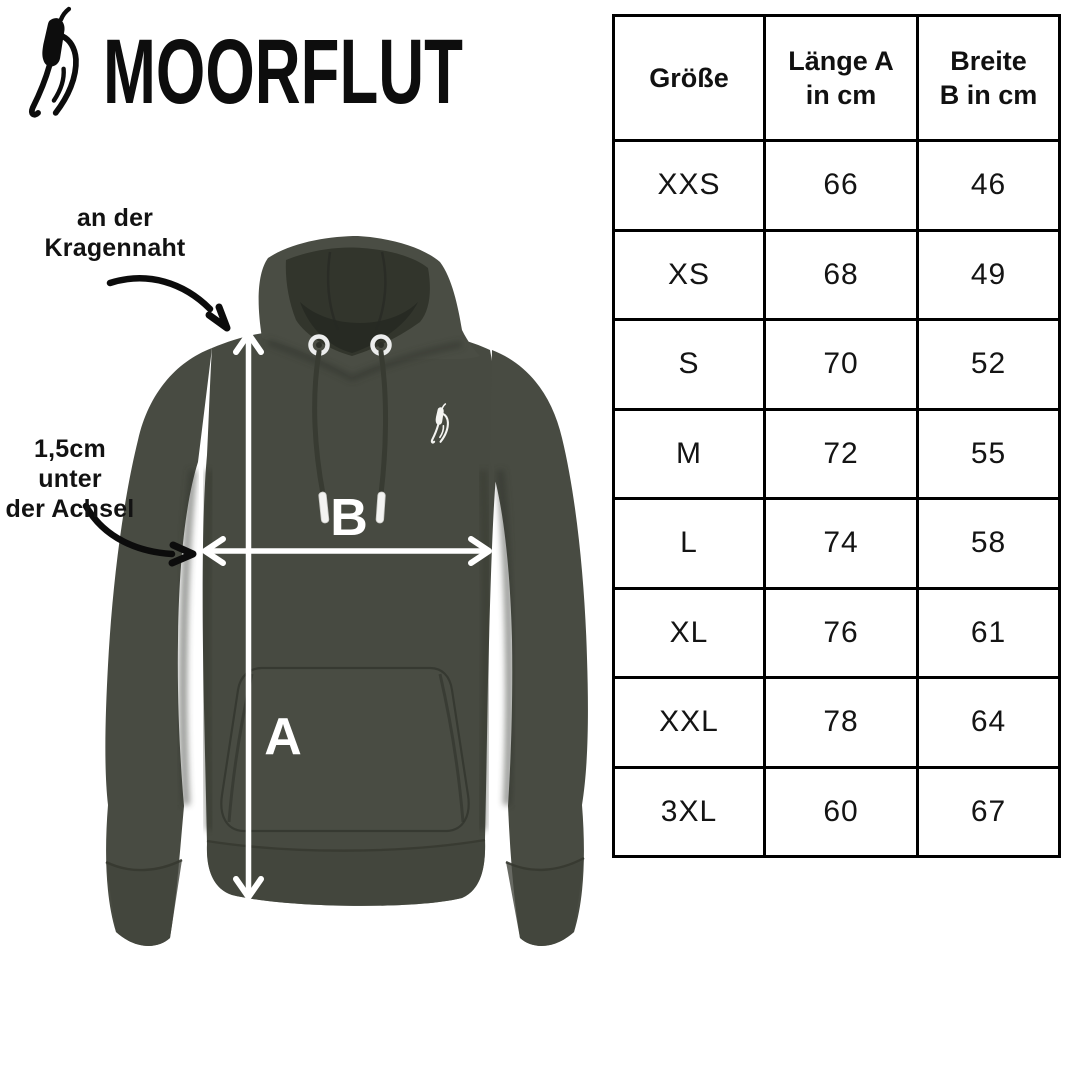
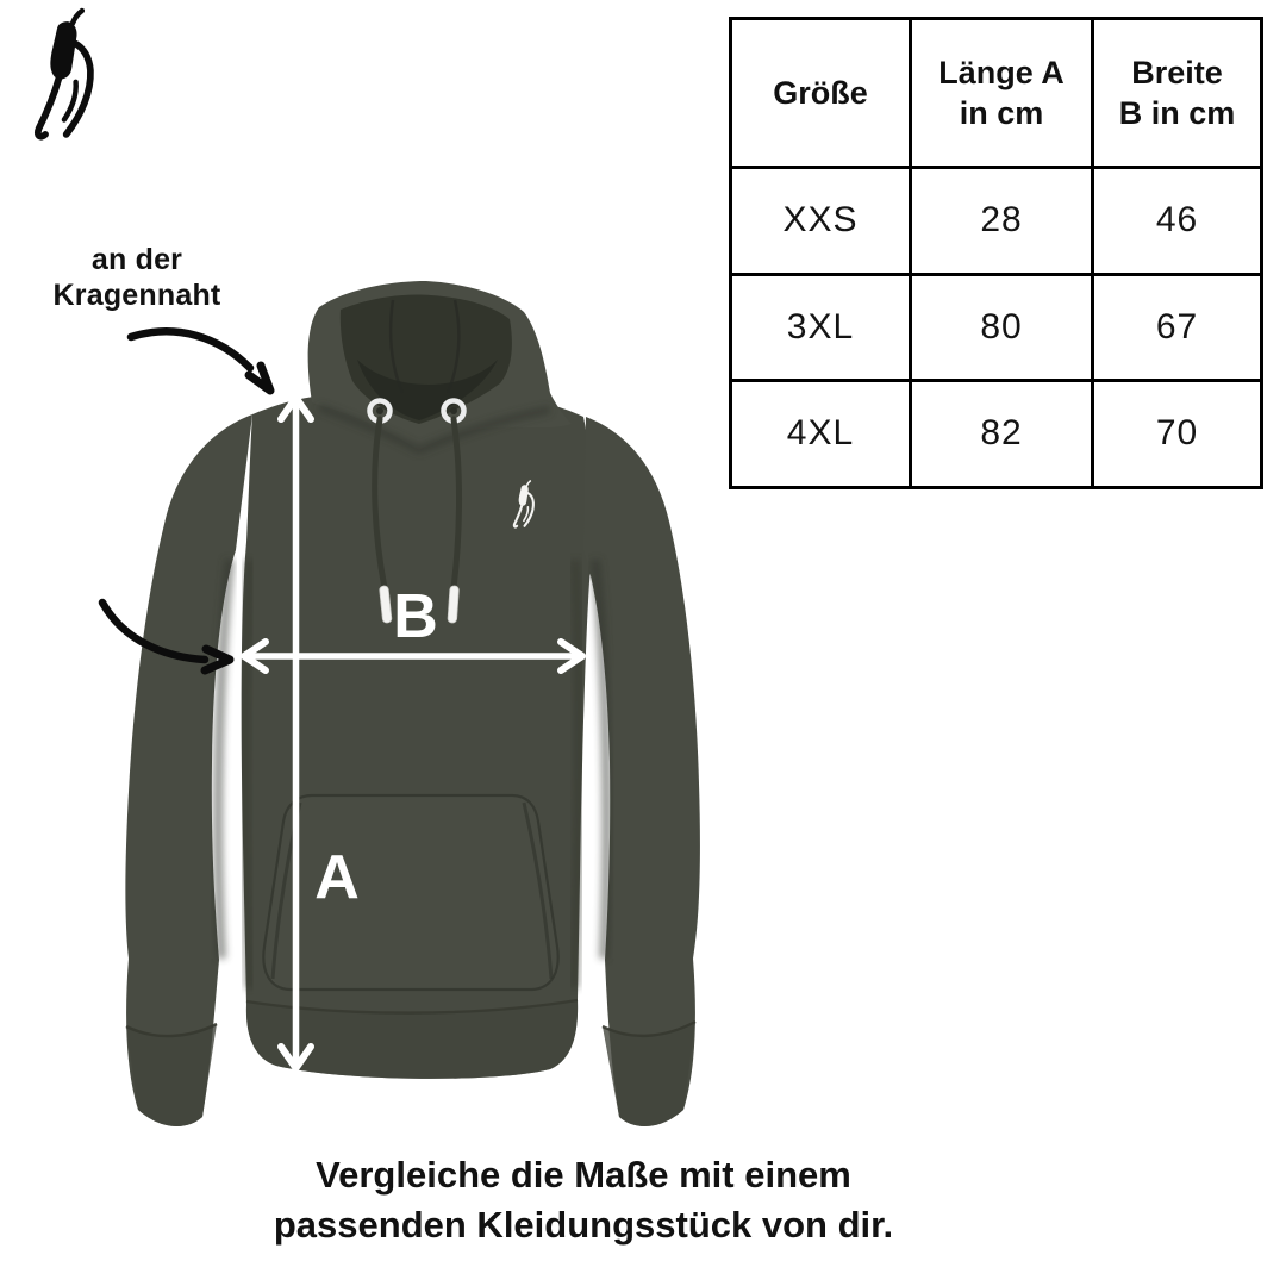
- MOORFLUT
  B
  A
  an der
  Kragennaht
- 1,5cm unter
- der Achsel
  Größe	Länge A in cm	Breite B in cm
- XXS	66	46
+ XXS	28	46
- XS	68	49
- S	70	52
- M	72	55
- L	74	58
- XL	76	61
- XXL	78	64
- 3XL	60	67
+ 3XL	80	67
+ 4XL	82	70
+ Vergleiche die Maße mit einem
+ passenden Kleidungsstück von dir.
